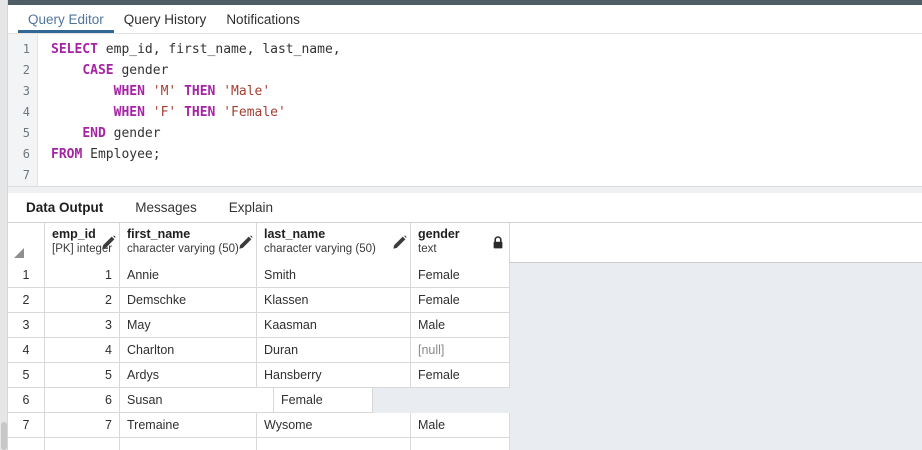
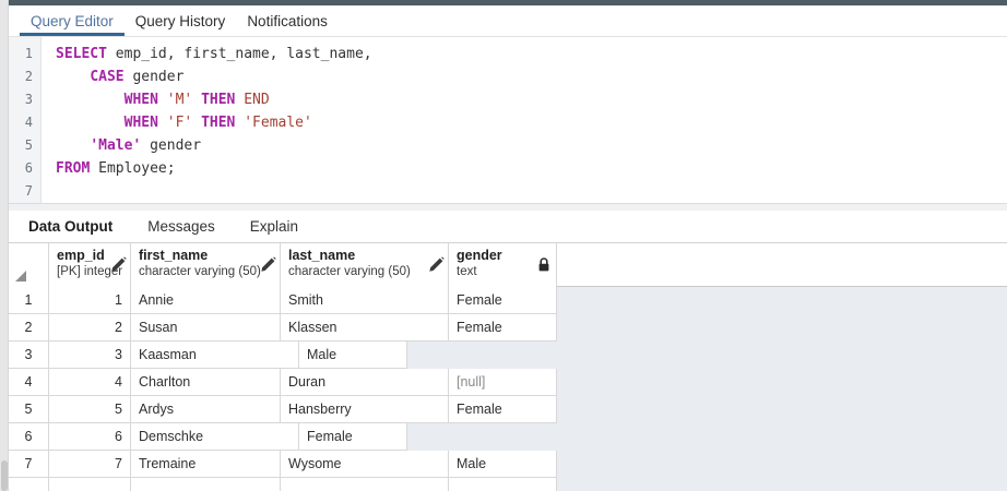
  Query Editor
  Query History
  Notifications
  1
  2
  3
  4
  5
  6
  7
  SELECT emp_id, first_name, last_name,
  CASE gender
- WHEN 'M' THEN 'Male'
+ WHEN 'M' THEN END
  WHEN 'F' THEN 'Female'
- END gender
+ 'Male' gender
  FROM Employee;
  Data Output
  Messages
  Explain
  emp_id
  [PK] integer
  first_name
  character varying (50)
  last_name
  character varying (50)
  gender
  text
  1
  1
  Annie
  Smith
  Female
  2
  2
- Demschke
+ Susan
  Klassen
  Female
  3
  3
- May
  Kaasman
  Male
  4
  4
  Charlton
  Duran
  [null]
  5
  5
  Ardys
  Hansberry
  Female
  6
  6
- Susan
+ Demschke
  Female
  7
  7
  Tremaine
  Wysome
  Male
